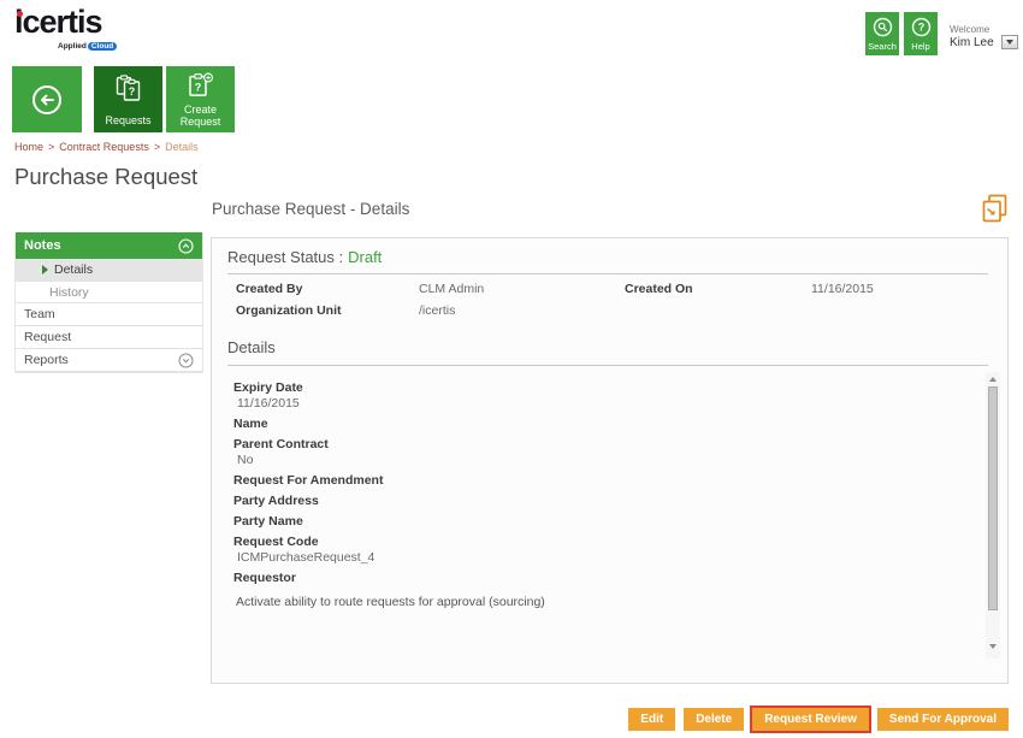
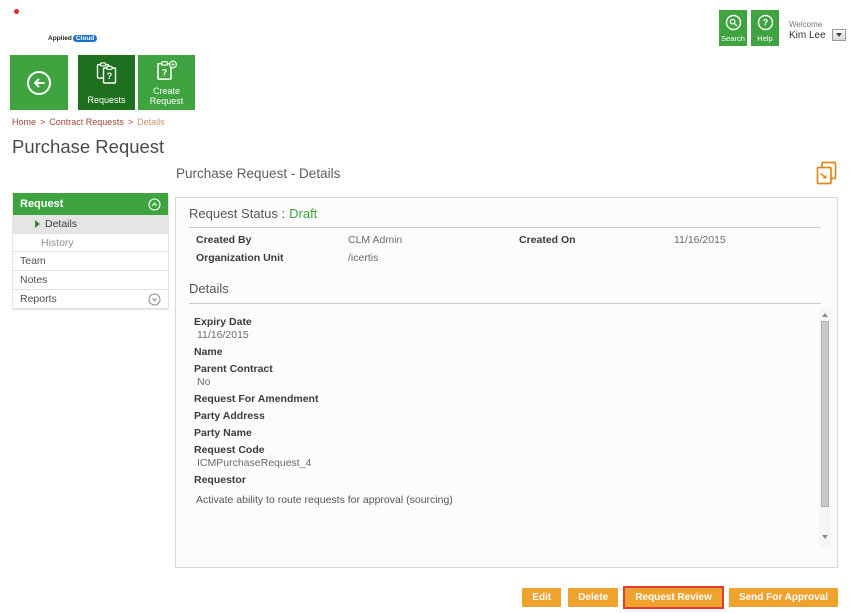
- icertis
  Search
  ?
  Help
  Welcome
  Kim Lee
  ?
  Requests
  ?
  Create Request
  Home > Contract Requests > Details
  Purchase Request
- Notes
+ Request
  Details
  History
  Team
- Request
+ Notes
  Reports
  Purchase Request - Details
  Request Status : Draft
  Created By
  CLM Admin
  Created On
  11/16/2015
  Organization Unit
  /icertis
  Details
  Expiry Date
  11/16/2015
  Name
  Parent Contract
  No
  Request For Amendment
  Party Address
  Party Name
  Request Code
  ICMPurchaseRequest_4
  Requestor
  Activate ability to route requests for approval (sourcing)
  Edit
  Delete
  Request Review
  Send For Approval
